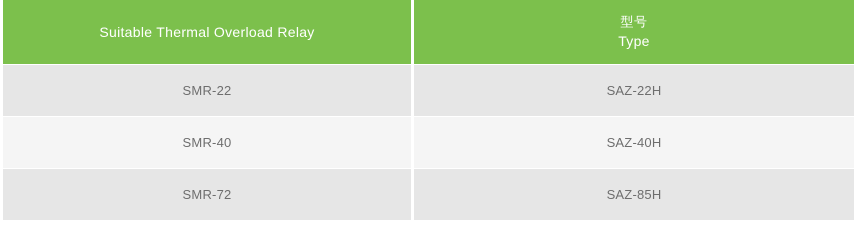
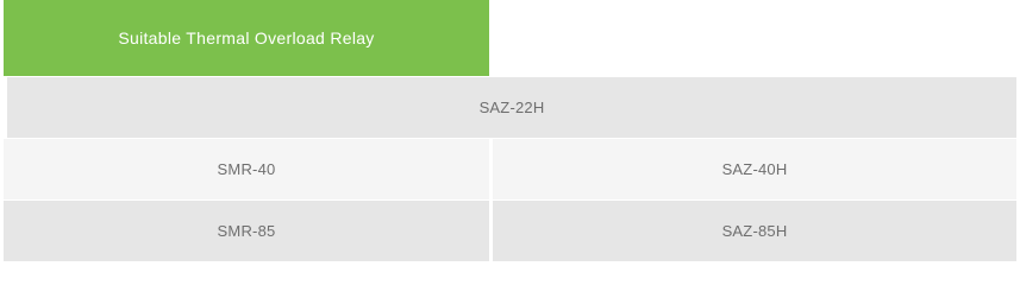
  Suitable Thermal Overload Relay
- 型号
- Type
- SMR-22
  SAZ-22H
  SMR-40
  SAZ-40H
- SMR-72
+ SMR-85
  SAZ-85H
